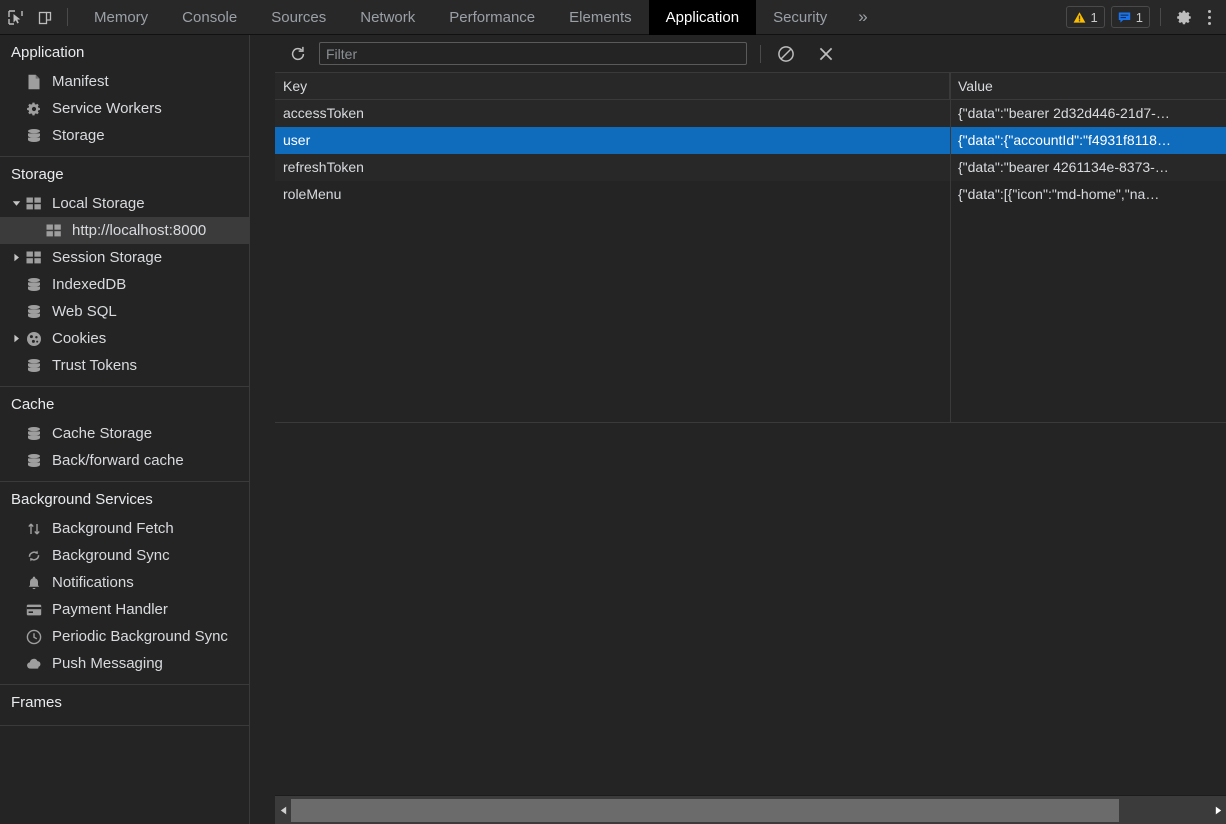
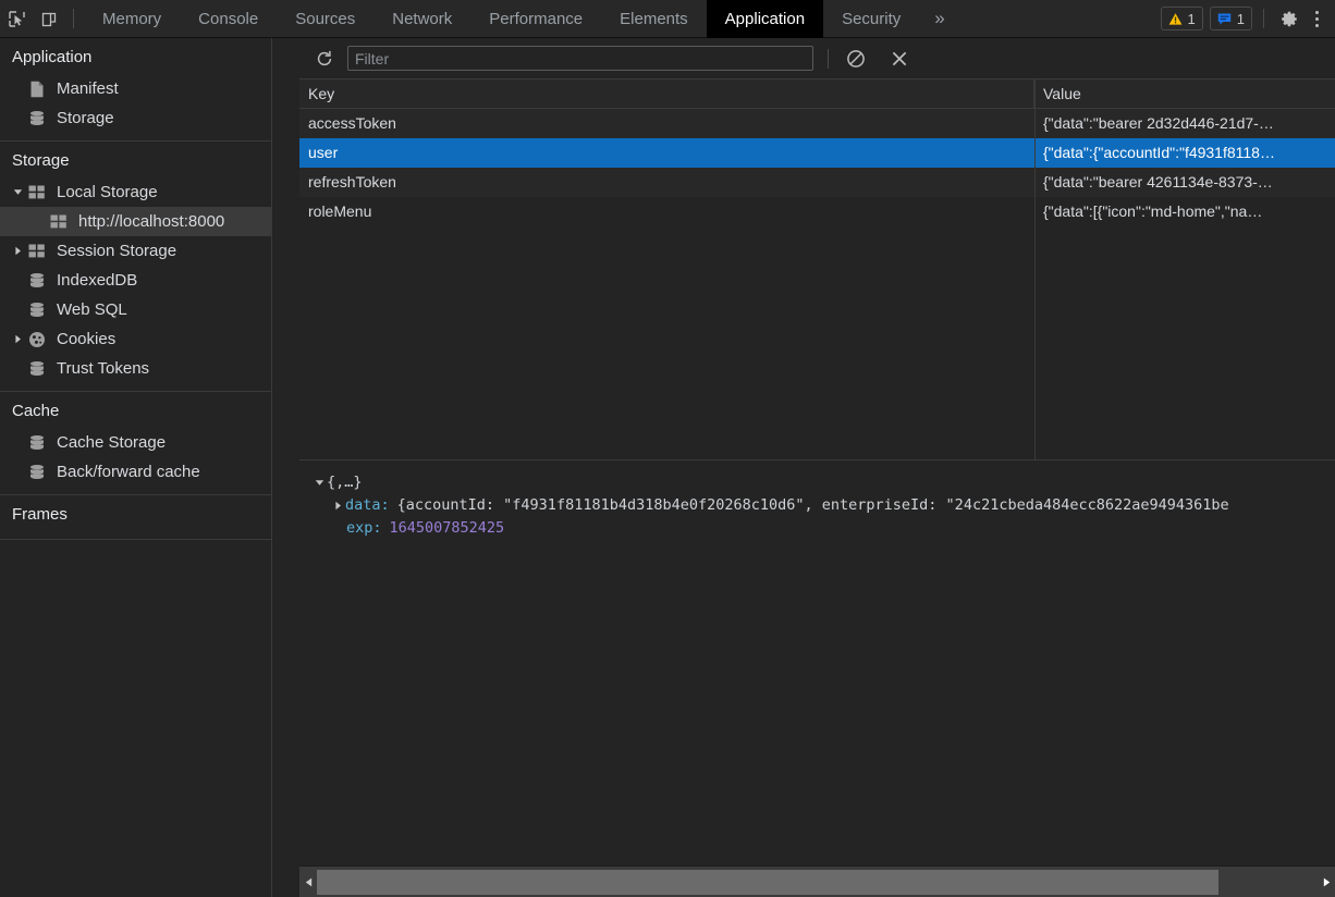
  Memory
  Console
  Sources
  Network
  Performance
  Elements
  Application
  Security
  »
  1
  1
  Application
  Manifest
- Service Workers
  Storage
  Storage
  Local Storage
  http://localhost:8000
  Session Storage
  IndexedDB
  Web SQL
  Cookies
  Trust Tokens
  Cache
  Cache Storage
  Back/forward cache
- Background Services
- Background Fetch
- Background Sync
- Notifications
- Payment Handler
- Periodic Background Sync
- Push Messaging
  Frames
  Filter
  Key
  Value
  accessToken
  {"data":"bearer 2d32d446-21d7-…
  user
  {"data":{"accountId":"f4931f8118…
  refreshToken
  {"data":"bearer 4261134e-8373-…
  roleMenu
  {"data":[{"icon":"md-home","na…
+ {,…}
+ data:
+ {accountId: "f4931f81181b4d318b4e0f20268c10d6", enterpriseId: "24c21cbeda484ecc8622ae9494361be
+ exp:
+ 1645007852425
